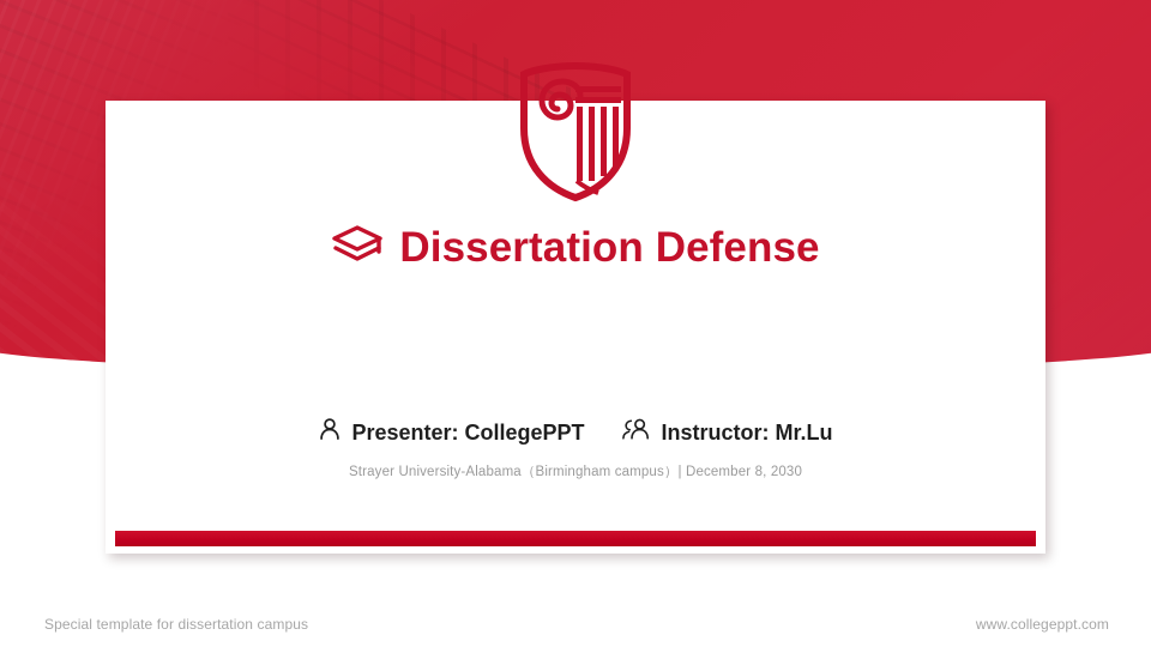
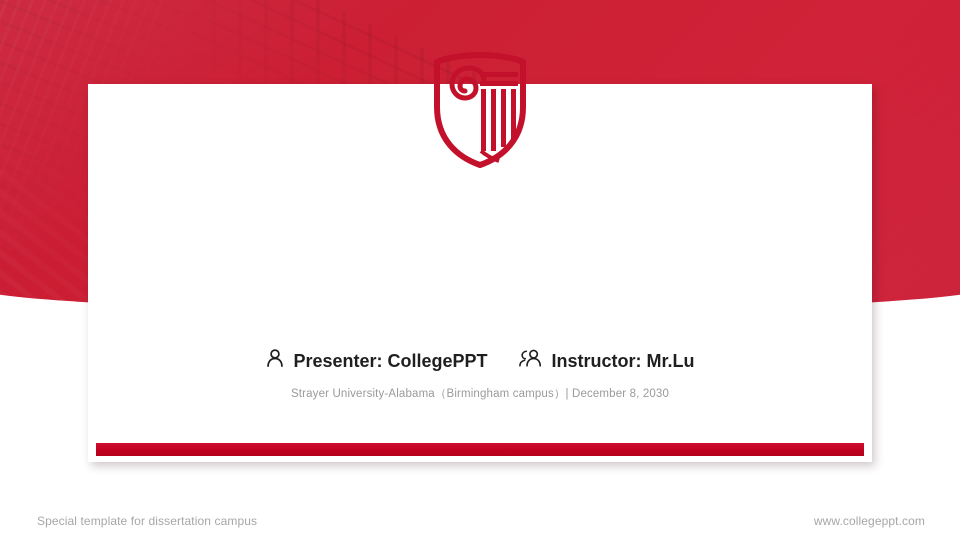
- Dissertation Defense
  Presenter: CollegePPT
  Instructor: Mr.Lu
  Strayer University-Alabama（Birmingham campus）| December 8, 2030
  Special template for dissertation campus
  www.collegeppt.com
